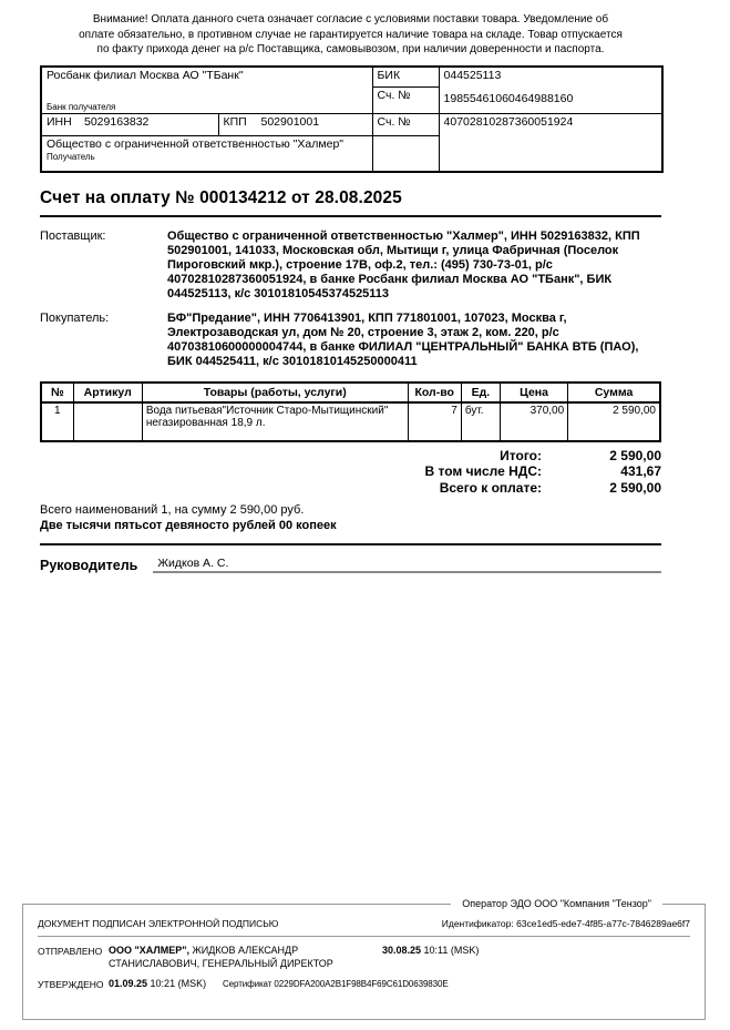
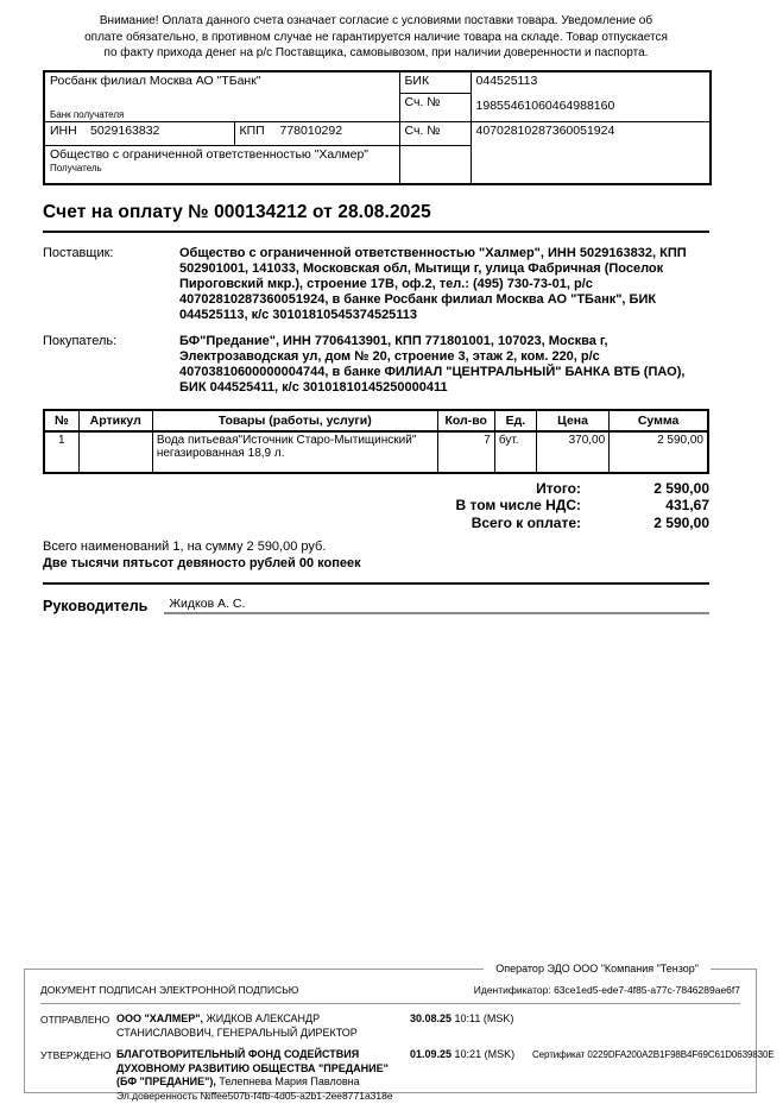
  Внимание! Оплата данного счета означает согласие с условиями поставки товара. Уведомление об оплате обязательно, в противном случае не гарантируется наличие товара на складе. Товар отпускается по факту прихода денег на р/с Поставщика, самовывозом, при наличии доверенности и паспорта.
  Росбанк филиал Москва АО "ТБанк" Банк получателя	БИК	044525113 19855461060464988160
  Сч. №
- ИНН 5029163832	КПП 502901001	Сч. №	40702810287360051924
+ ИНН 5029163832	КПП 778010292	Сч. №	40702810287360051924
  Общество с ограниченной ответственностью "Халмер" Получатель
  Счет на оплату № 000134212 от 28.08.2025
  Поставщик:
  Общество с ограниченной ответственностью "Халмер", ИНН 5029163832, КПП 502901001, 141033, Московская обл, Мытищи г, улица Фабричная (Поселок Пироговский мкр.), строение 17В, оф.2, тел.: (495) 730-73-01, р/с 40702810287360051924, в банке Росбанк филиал Москва АО "ТБанк", БИК 044525113, к/с 30101810545374525113
  Покупатель:
  БФ"Предание", ИНН 7706413901, КПП 771801001, 107023, Москва г, Электрозаводская ул, дом № 20, строение 3, этаж 2, ком. 220, р/с 40703810600000004744, в банке ФИЛИАЛ "ЦЕНТРАЛЬНЫЙ" БАНКА ВТБ (ПАО), БИК 044525411, к/с 30101810145250000411
  №	Артикул	Товары (работы, услуги)	Кол-во	Ед.	Цена	Сумма
  1		Вода питьевая"Источник Старо-Мытищинский" негазированная 18,9 л.	7	бут.	370,00	2 590,00
  Итого:
  2 590,00
  В том числе НДС:
  431,67
  Всего к оплате:
  2 590,00
  Всего наименований 1, на сумму 2 590,00 руб.
  Две тысячи пятьсот девяносто рублей 00 копеек
  Руководитель
  Жидков А. С.
  Оператор ЭДО ООО "Компания "Тензор"
  ДОКУМЕНТ ПОДПИСАН ЭЛЕКТРОННОЙ ПОДПИСЬЮ
  Идентификатор: 63ce1ed5-ede7-4f85-a77c-7846289ae6f7
  ОТПРАВЛЕНО
  ООО "ХАЛМЕР", ЖИДКОВ АЛЕКСАНДР СТАНИСЛАВОВИЧ, ГЕНЕРАЛЬНЫЙ ДИРЕКТОР
  30.08.25 10:11 (MSK)
  УТВЕРЖДЕНО
+ БЛАГОТВОРИТЕЛЬНЫЙ ФОНД СОДЕЙСТВИЯ ДУХОВНОМУ РАЗВИТИЮ ОБЩЕСТВА "ПРЕДАНИЕ" (БФ "ПРЕДАНИЕ"), Телепнева Мария Павловна
+ Эл.доверенность №ffee507b-f4fb-4d05-a2b1-2ee8771a318e
  01.09.25 10:21 (MSK)
  Сертификат 0229DFA200A2B1F98B4F69C61D0639830E
